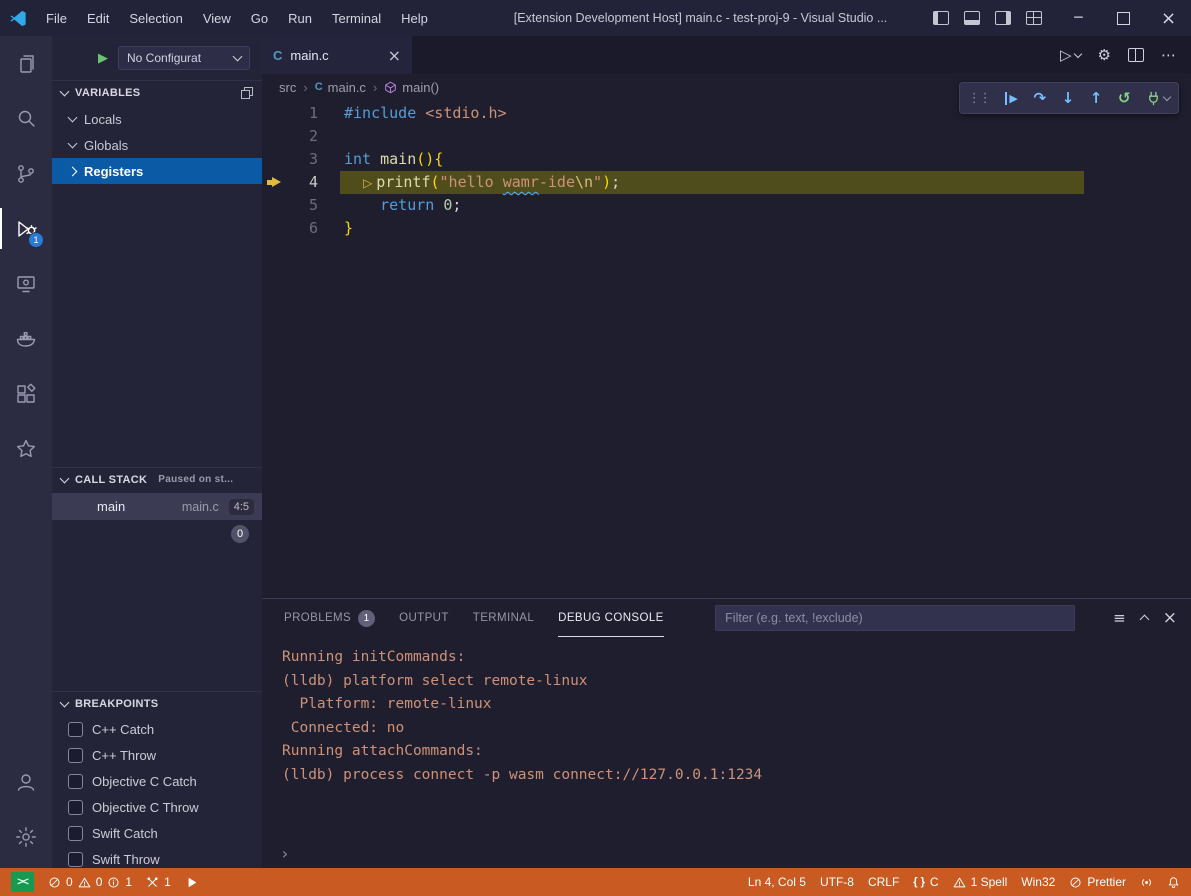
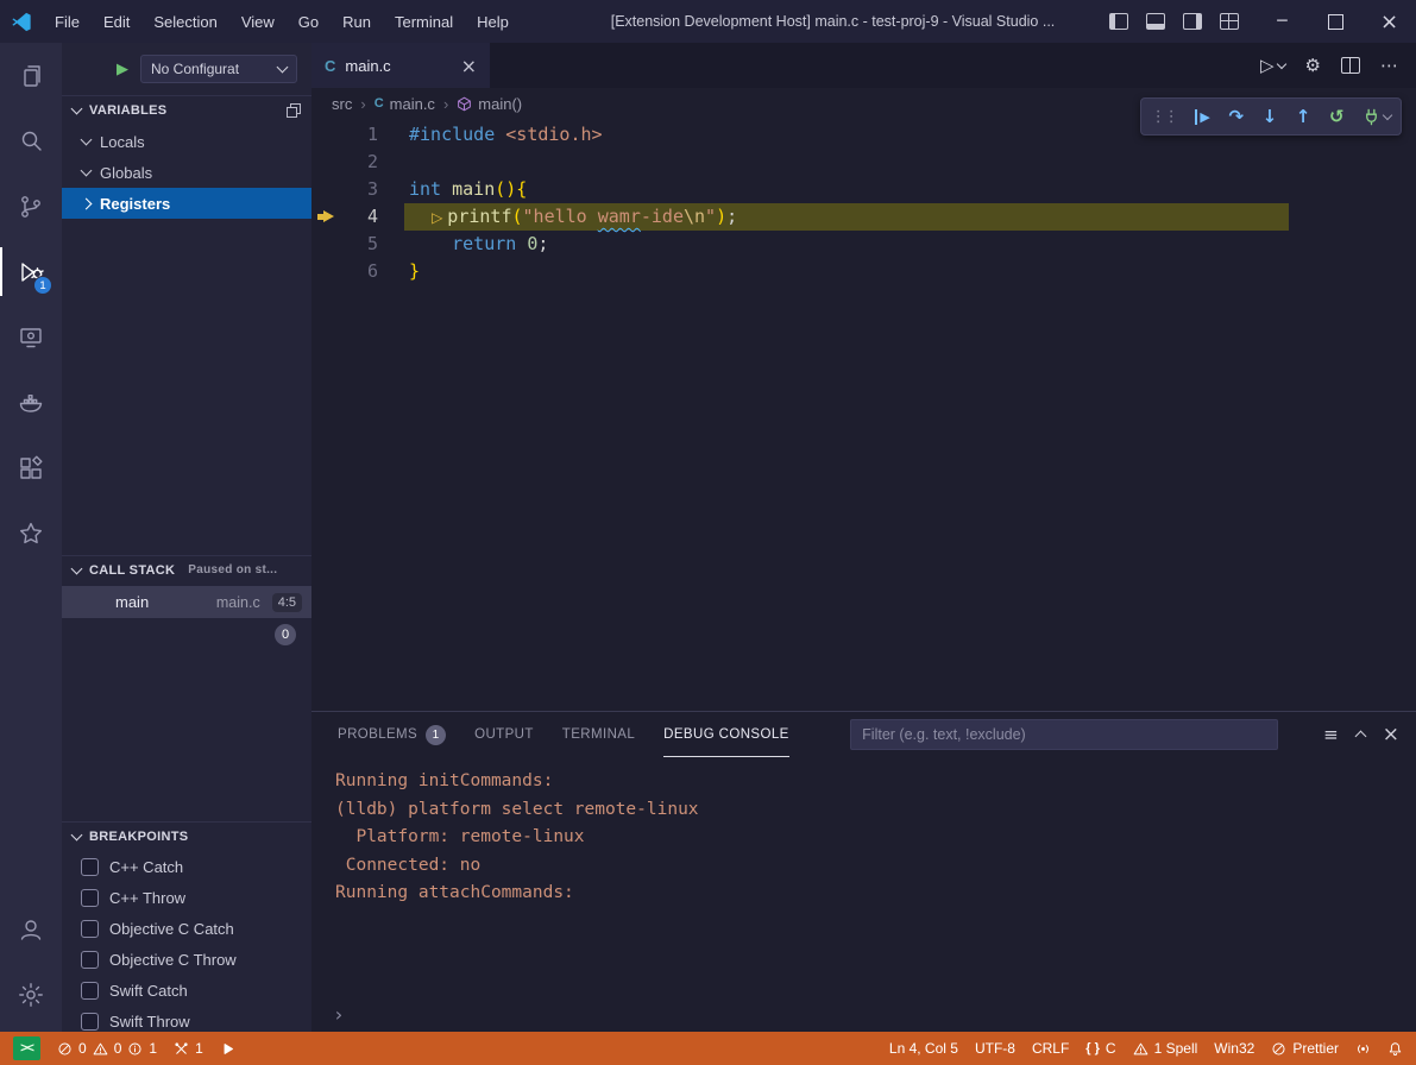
  File
  Edit
  Selection
  View
  Go
  Run
  Terminal
  Help
  [Extension Development Host] main.c - test-proj-9 - Visual Studio ...
  ─
  ×
  1
  ▶
  No Configurat
  VARIABLES
  Locals
  Globals
  Registers
  CALL STACK
  Paused on st...
  main
  main.c
  4:5
  0
  BREAKPOINTS
  C++ Catch
  C++ Throw
  Objective C Catch
  Objective C Throw
  Swift Catch
  Swift Throw
  C
  main.c
  ×
  ▷
  ⚙
  ⋯
  src
  ›
  C
  main.c
  ›
  main()
  ⋮⋮
  ▶
  ↷
  ↓
  ↑
  ↺
  1
  #include <stdio.h>
  2
  3
  int main(){
  4
  ▷ printf("hello wamr-ide\n");
  5
  return 0;
  6
  }
  PROBLEMS
  1
  OUTPUT
  TERMINAL
  DEBUG CONSOLE
  Filter (e.g. text, !exclude)
  ≡
  ×
  Running initCommands:
  (lldb) platform select remote-linux
  Platform: remote-linux
  Connected: no
  Running attachCommands:
- (lldb) process connect -p wasm connect://127.0.0.1:1234
  ›
  ><
  0
  0
  1
  1
  Ln 4, Col 5
  UTF-8
  CRLF
  { }
  C
  1 Spell
  Win32
  Prettier
